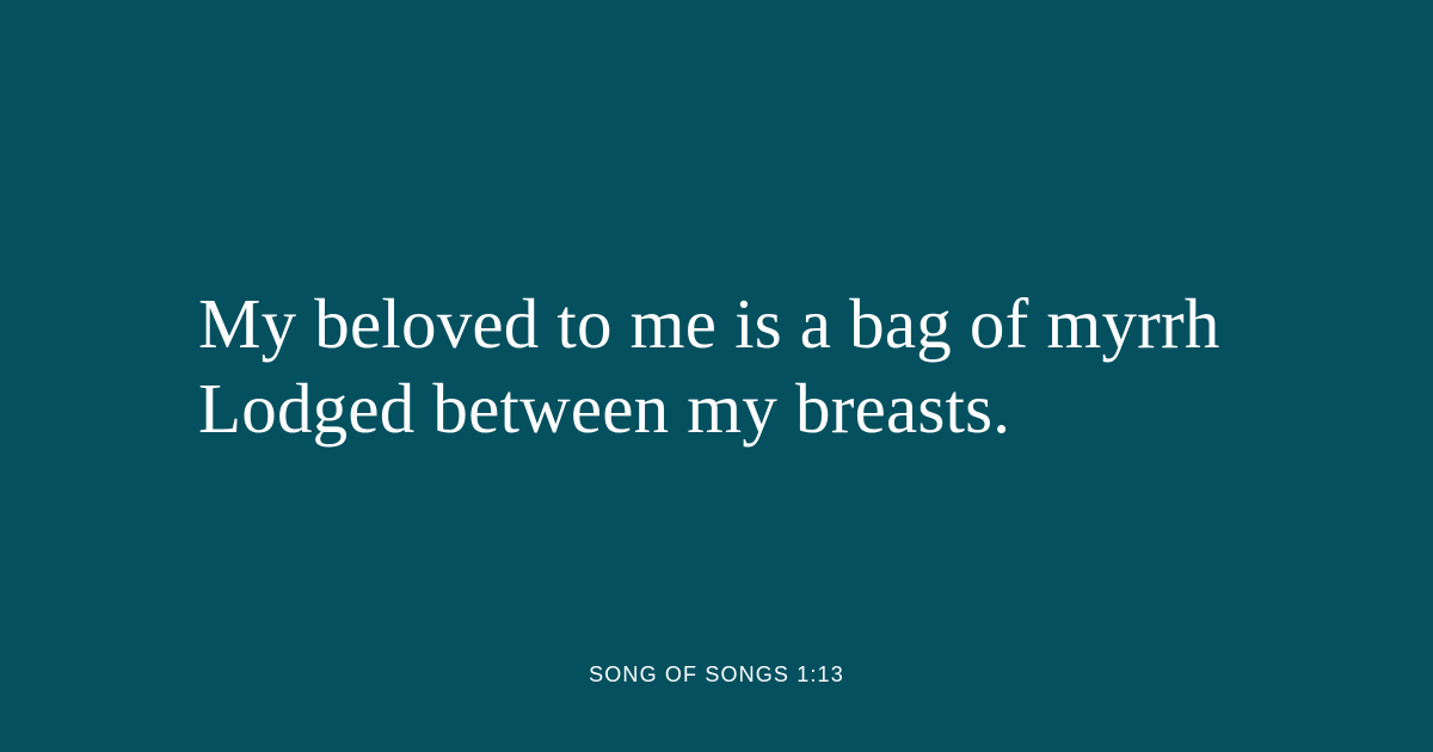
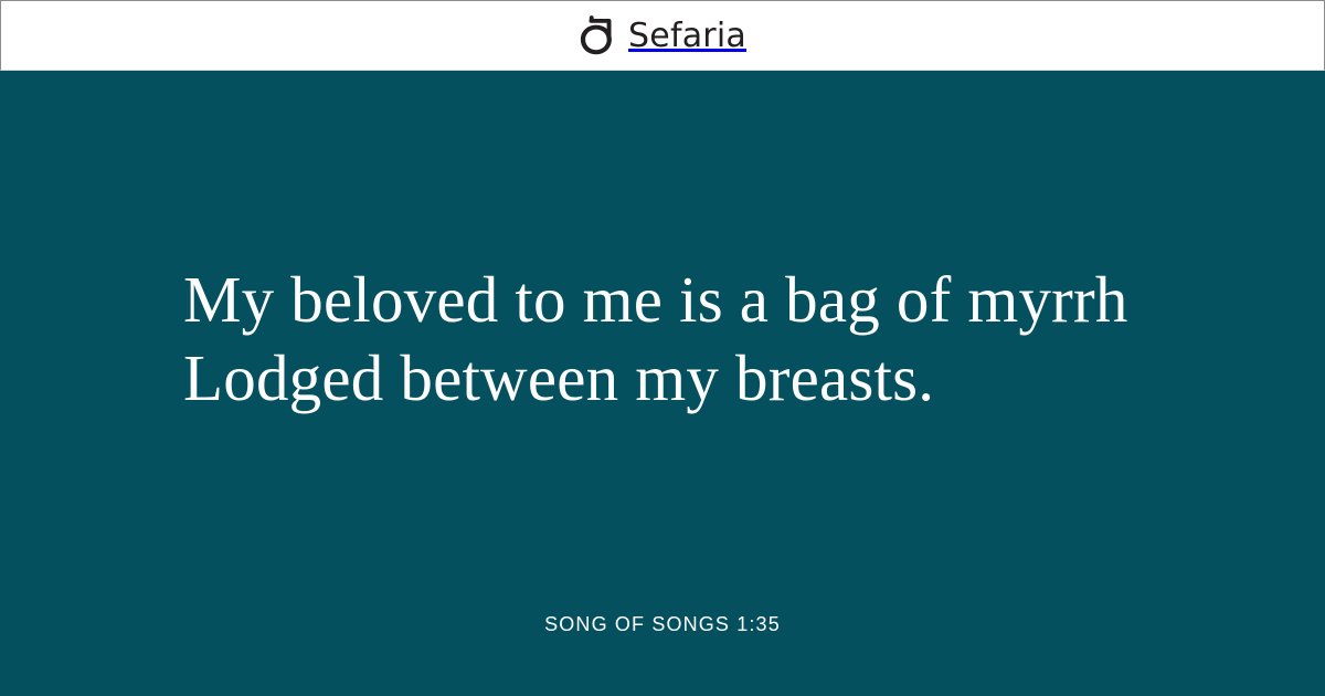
+ Sefaria
  My beloved to me is a bag of myrrh
  Lodged between my breasts.
- SONG OF SONGS 1:13
+ SONG OF SONGS 1:35
